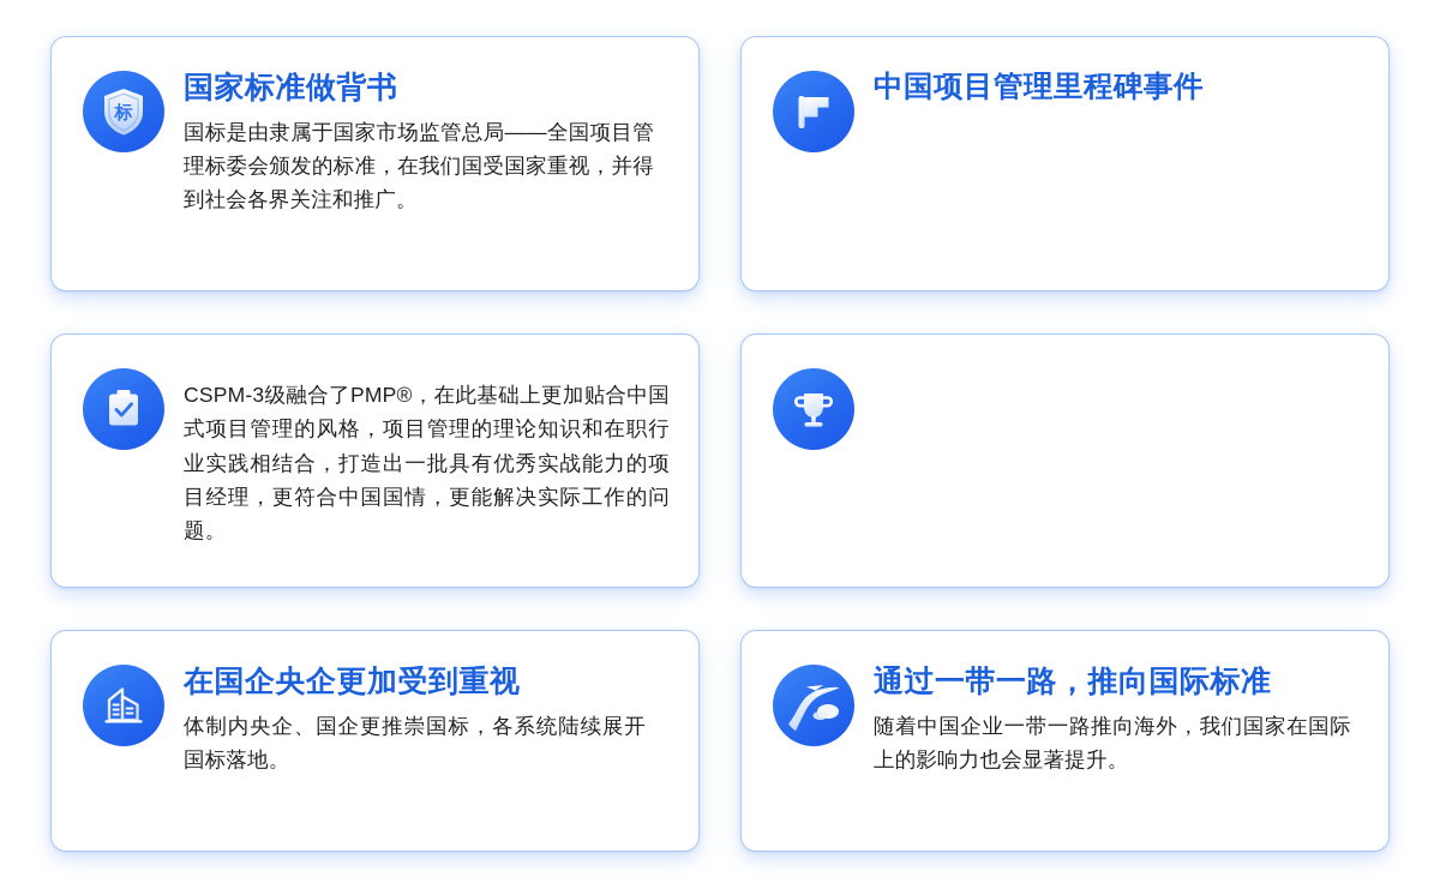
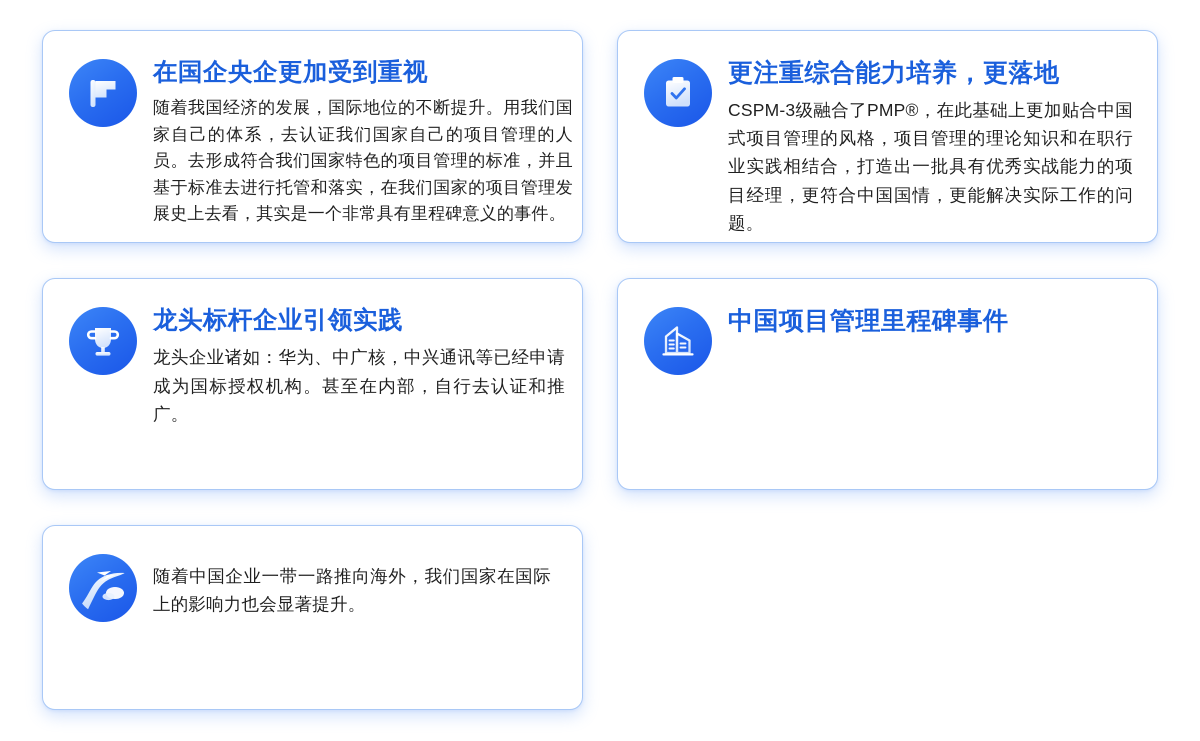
- 标
- 国家标准做背书
- 国标是由隶属于国家市场监管总局——全国项目管理标委会颁发的标准，在我们国受国家重视，并得到社会各界关注和推广。
- 中国项目管理里程碑事件
+ 在国企央企更加受到重视
+ 随着我国经济的发展，国际地位的不断提升。用我们国家自己的体系，去认证我们国家自己的项目管理的人员。去形成符合我们国家特色的项目管理的标准，并且基于标准去进行托管和落实，在我们国家的项目管理发展史上去看，其实是一个非常具有里程碑意义的事件。
+ 更注重综合能力培养，更落地
  CSPM-3级融合了PMP®，在此基础上更加贴合中国式项目管理的风格，项目管理的理论知识和在职行业实践相结合，打造出一批具有优秀实战能力的项目经理，更符合中国国情，更能解决实际工作的问题。
+ 龙头标杆企业引领实践
+ 龙头企业诸如：华为、中广核，中兴通讯等已经申请成为国标授权机构。甚至在内部，自行去认证和推广。
- 在国企央企更加受到重视
+ 中国项目管理里程碑事件
- 体制内央企、国企更推崇国标，各系统陆续展开国标落地。
- 通过一带一路，推向国际标准
  随着中国企业一带一路推向海外，我们国家在国际上的影响力也会显著提升。
